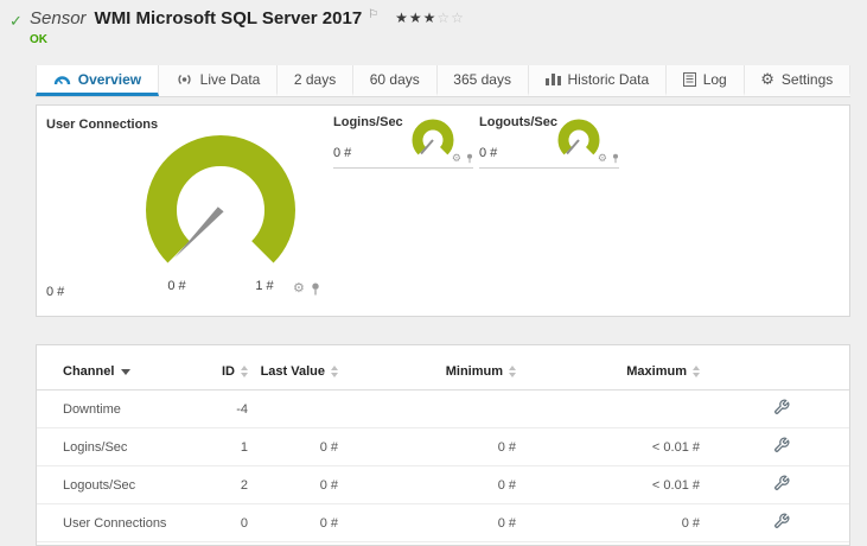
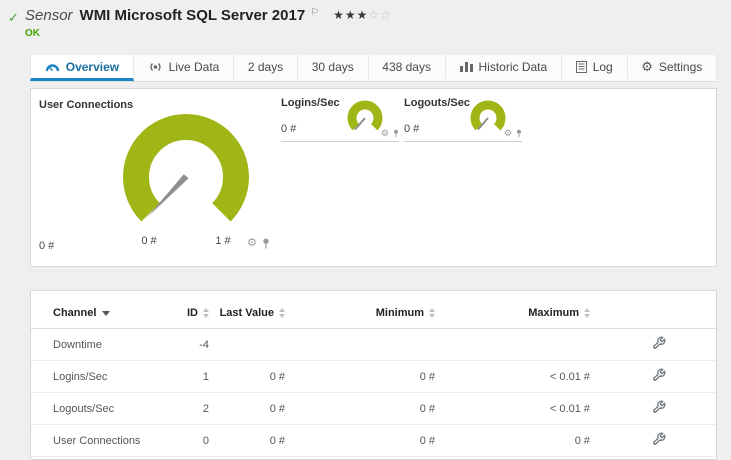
  ✓
  Sensor
  WMI Microsoft SQL Server 2017
  ⚐
  ★★★☆☆
  OK
  Overview
  Live Data
  2 days
- 60 days
+ 30 days
- 365 days
+ 438 days
  Historic Data
  Log
  ⚙
  Settings
  User Connections
  0 #
  1 #
  0 #
  ⚙
  Logins/Sec
  0 #
  ⚙
  Logouts/Sec
  0 #
  ⚙
  Channel	ID	Last Value	Minimum	Maximum
  Downtime	-4
  Logins/Sec	1	0 #	0 #	< 0.01 #
  Logouts/Sec	2	0 #	0 #	< 0.01 #
  User Connections	0	0 #	0 #	0 #
